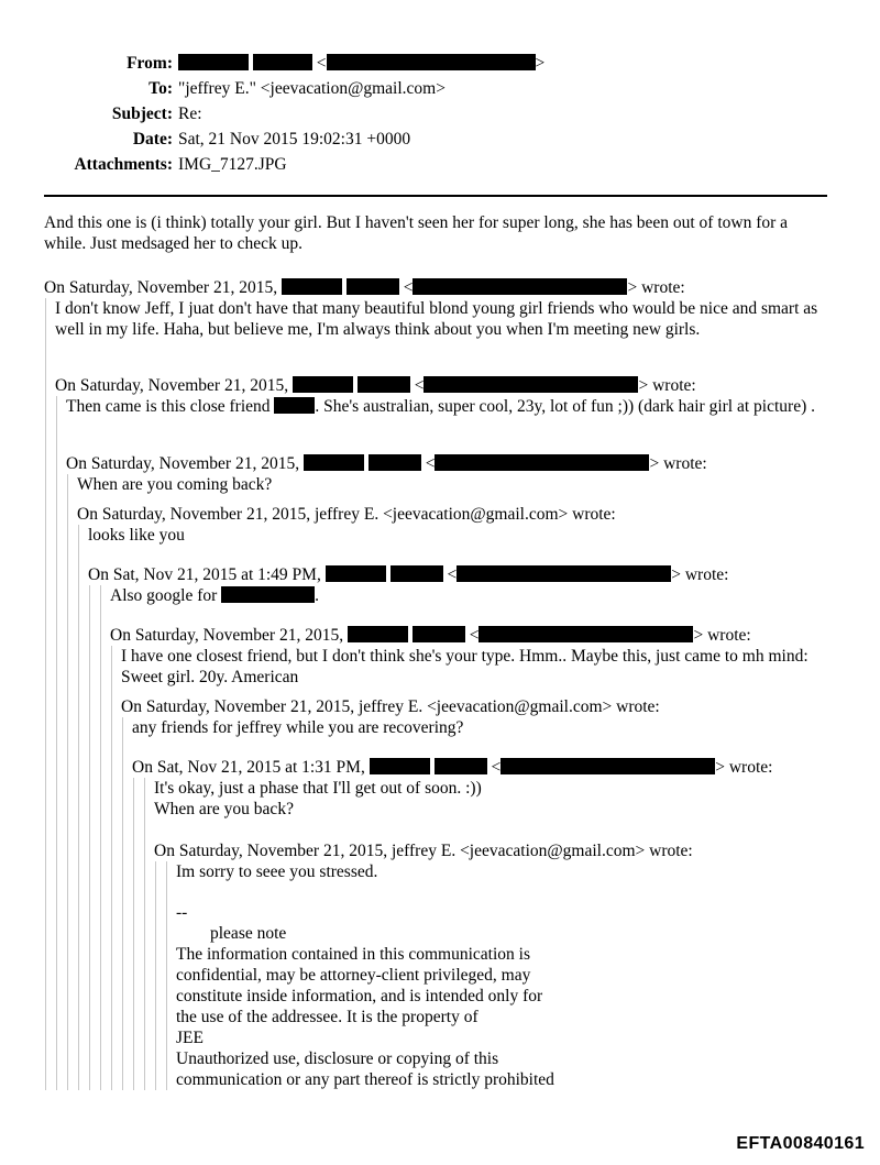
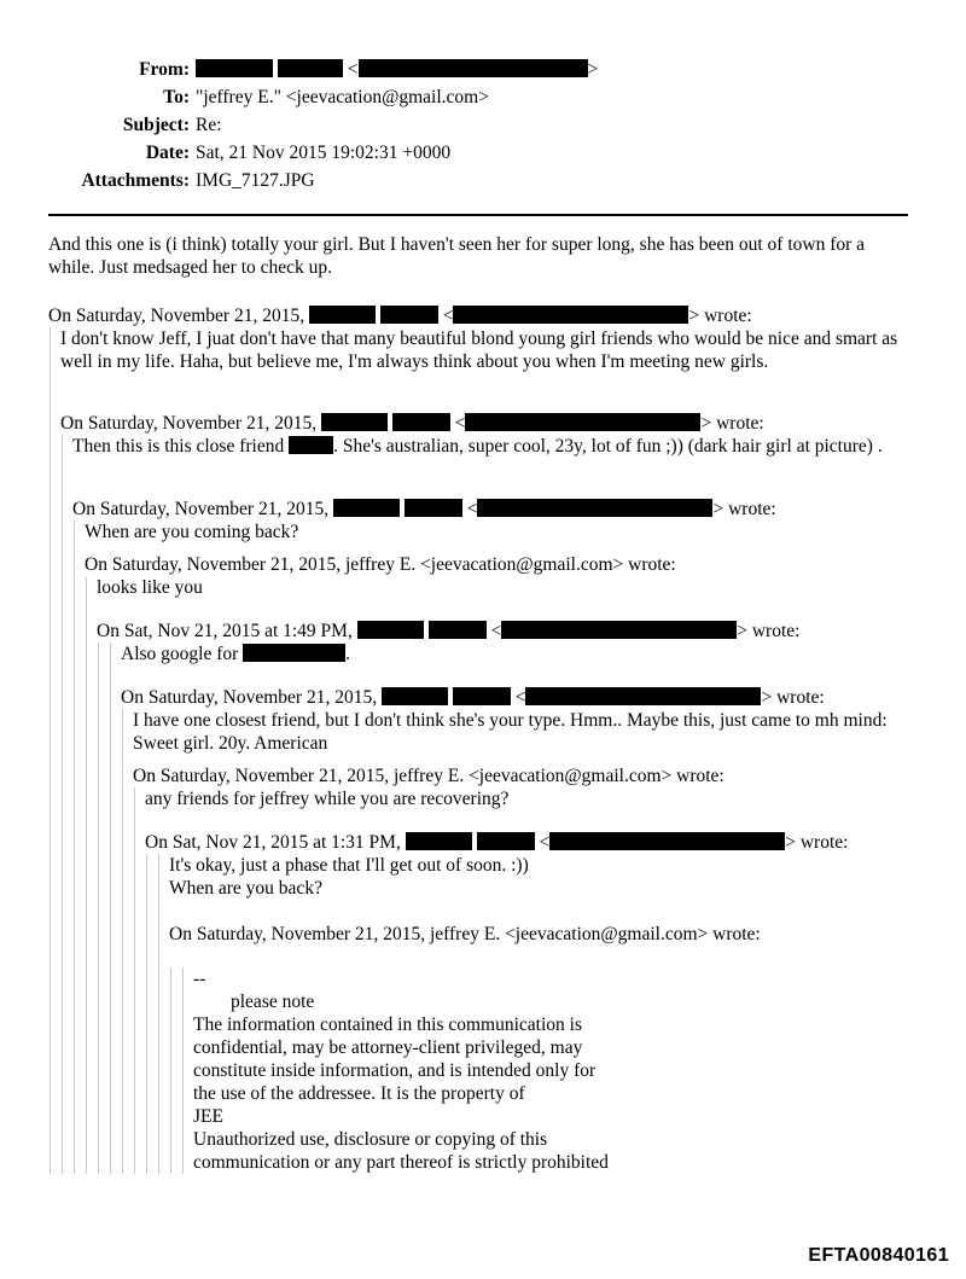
  From:
  < >
  To:
  "jeffrey E." <jeevacation@gmail.com>
  Subject:
  Re:
  Date:
  Sat, 21 Nov 2015 19:02:31 +0000
  Attachments:
  IMG_7127.JPG
  And this one is (i think) totally your girl. But I haven't seen her for super long, she has been out of town for a while. Just medsaged her to check up.
  On Saturday, November 21, 2015, < > wrote:
  I don't know Jeff, I juat don't have that many beautiful blond young girl friends who would be nice and smart as well in my life. Haha, but believe me, I'm always think about you when I'm meeting new girls.
  On Saturday, November 21, 2015, < > wrote:
- Then came is this close friend . She's australian, super cool, 23y, lot of fun ;)) (dark hair girl at picture) .
+ Then this is this close friend . She's australian, super cool, 23y, lot of fun ;)) (dark hair girl at picture) .
  On Saturday, November 21, 2015, < > wrote:
  When are you coming back?
  On Saturday, November 21, 2015, jeffrey E. <jeevacation@gmail.com> wrote:
  looks like you
  On Sat, Nov 21, 2015 at 1:49 PM, < > wrote:
  Also google for .
  On Saturday, November 21, 2015, < > wrote:
  I have one closest friend, but I don't think she's your type. Hmm.. Maybe this, just came to mh mind:
  Sweet girl. 20y. American
  On Saturday, November 21, 2015, jeffrey E. <jeevacation@gmail.com> wrote:
  any friends for jeffrey while you are recovering?
  On Sat, Nov 21, 2015 at 1:31 PM, < > wrote:
  It's okay, just a phase that I'll get out of soon. :))
  When are you back?
  On Saturday, November 21, 2015, jeffrey E. <jeevacation@gmail.com> wrote:
- Im sorry to seee you stressed.
  --
  please note
  The information contained in this communication is
  confidential, may be attorney-client privileged, may
  constitute inside information, and is intended only for
  the use of the addressee. It is the property of
  JEE
  Unauthorized use, disclosure or copying of this
  communication or any part thereof is strictly prohibited
  EFTA00840161
